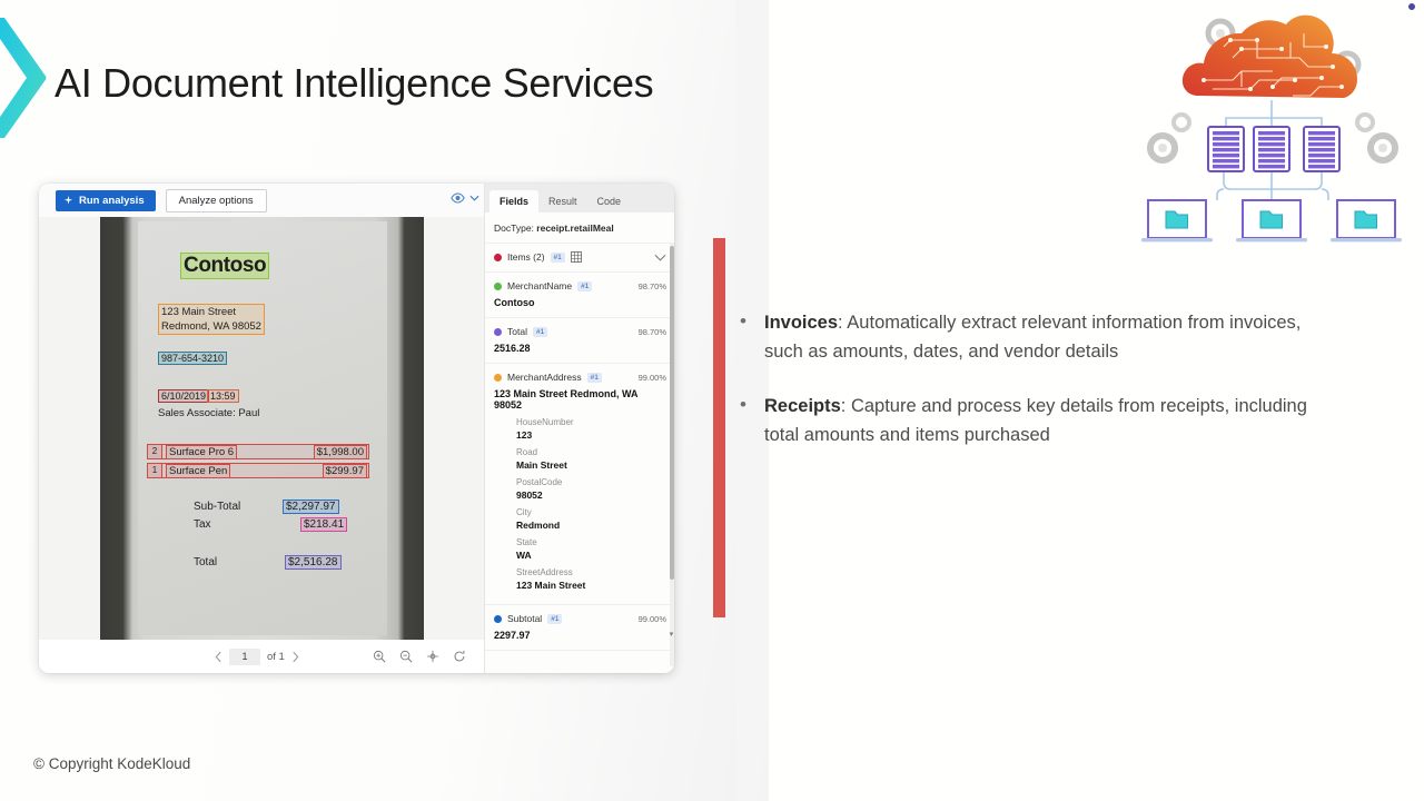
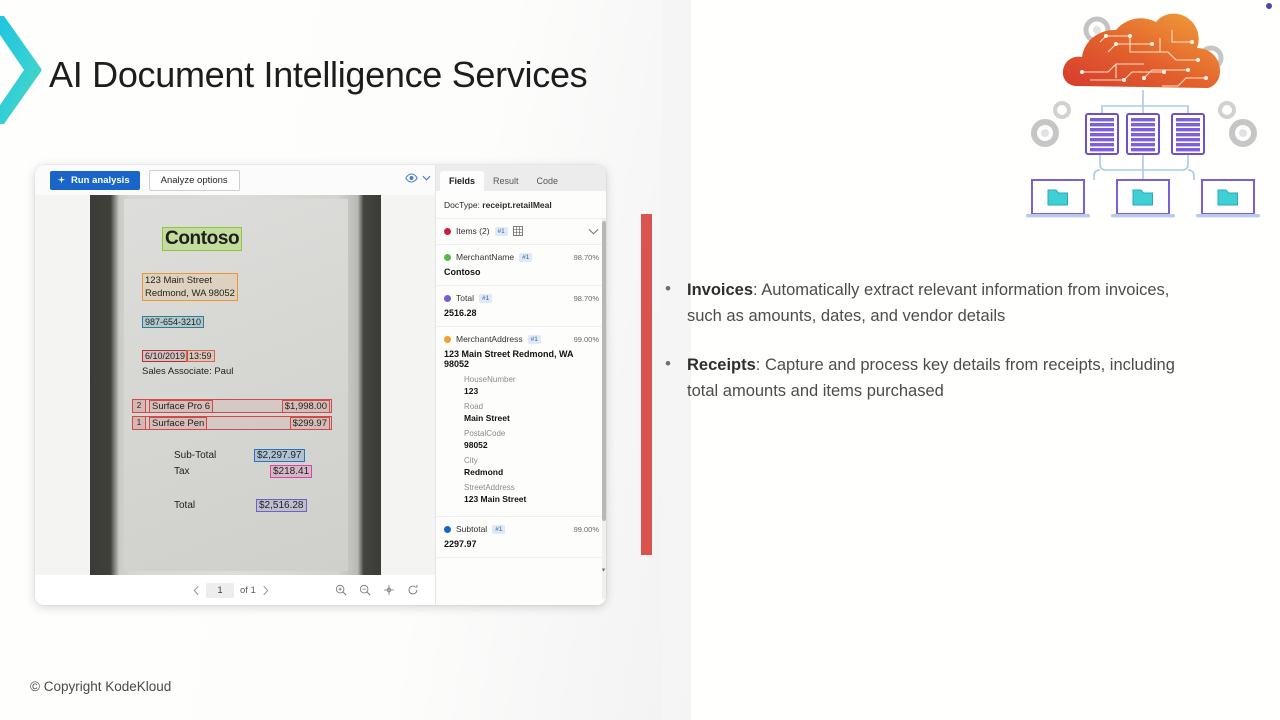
  AI Document Intelligence Services
  © Copyright KodeKloud
  Run analysis
  Analyze options
  Contoso
  123 Main Street
  Redmond, WA 98052
  987-654-3210
  6/10/2019
  13:59
  Sales Associate: Paul
  2
  Surface Pro 6
  $1,998.00
  1
  Surface Pen
  $299.97
  Sub-Total
  $2,297.97
  Tax
  $218.41
  Total
  $2,516.28
  1
  of 1
  Fields
  Result
  Code
  DocType: receipt.retailMeal
  Items (2)
  MerchantName
  98.70%
  Contoso
  Total
  98.70%
  2516.28
  MerchantAddress
  99.00%
  123 Main Street Redmond, WA 98052
  HouseNumber
  123
  Road
  Main Street
  PostalCode
  98052
  City
  Redmond
- State
- WA
  StreetAddress
  123 Main Street
  Subtotal
  99.00%
  2297.97
  •
  Invoices: Automatically extract relevant information from invoices, such as amounts, dates, and vendor details
  •
  Receipts: Capture and process key details from receipts, including total amounts and items purchased
